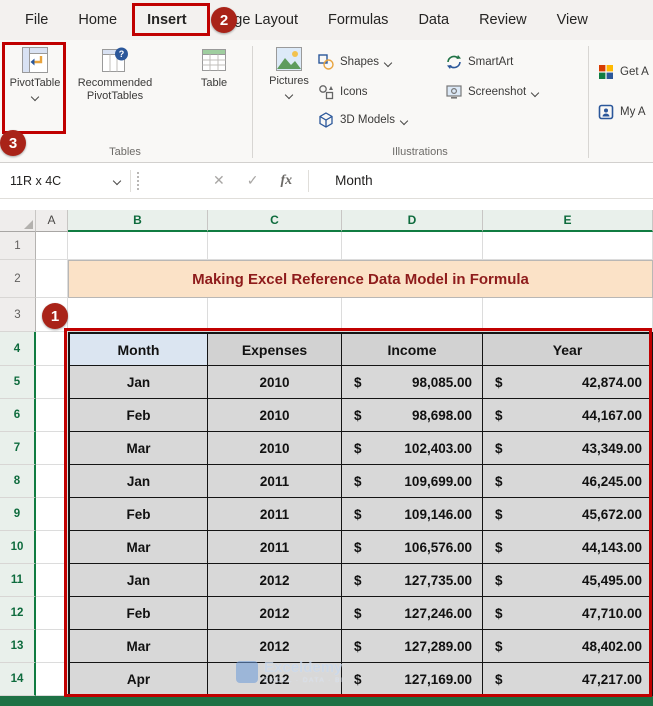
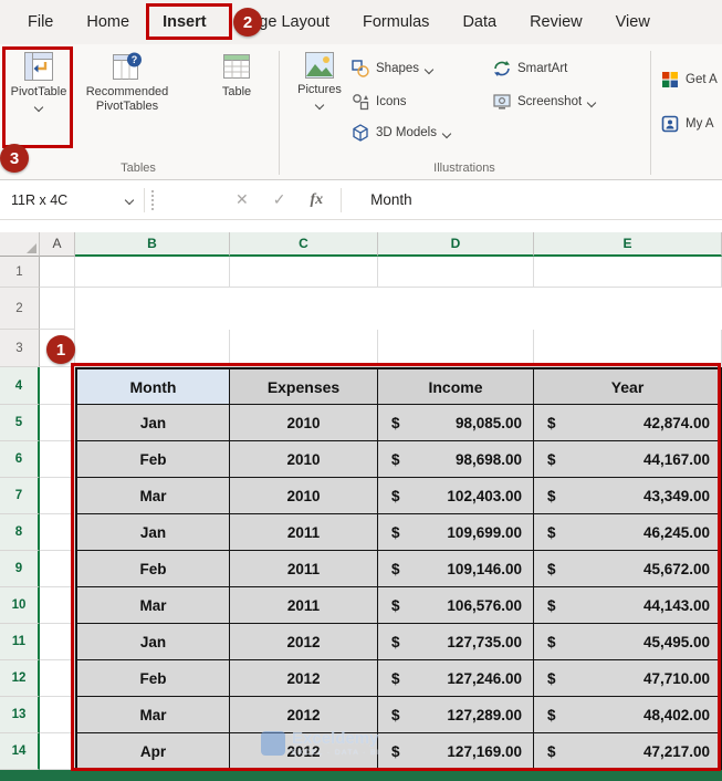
  File
  Home
  Insert
  ge Layout
  Formulas
  Data
  Review
  View
  2
  PivotTable
  ?
  Recommended PivotTables
  Table
  Tables
  Pictures
  Shapes
  Icons
  3D Models
  SmartArt
  Screenshot
  Illustrations
  Get A
  My A
  3
  11R x 4C
  ✕
  ✓
  fx
  Month
  A
  B
  C
  D
  E
  1
  2
- Making Excel Reference Data Model in Formula
  3
  4
  Month
  Expenses
  Income
  Year
  5
  Jan
  2010
  $
  98,085.00
  $
  42,874.00
  6
  Feb
  2010
  $
  98,698.00
  $
  44,167.00
  7
  Mar
  2010
  $
  102,403.00
  $
  43,349.00
  8
  Jan
  2011
  $
  109,699.00
  $
  46,245.00
  9
  Feb
  2011
  $
  109,146.00
  $
  45,672.00
  10
  Mar
  2011
  $
  106,576.00
  $
  44,143.00
  11
  Jan
  2012
  $
  127,735.00
  $
  45,495.00
  12
  Feb
  2012
  $
  127,246.00
  $
  47,710.00
  13
  Mar
  2012
  $
  127,289.00
  $
  48,402.00
  14
  Apr
  2012
  $
  127,169.00
  $
  47,217.00
  1
  Exceldemy
